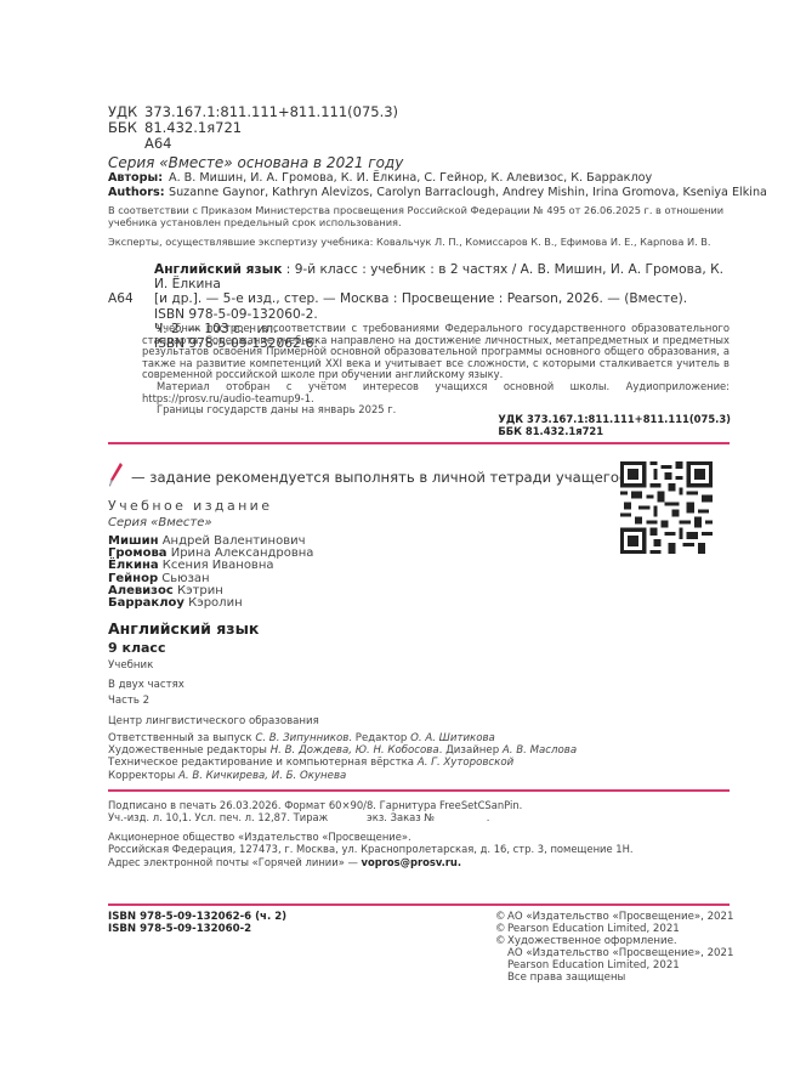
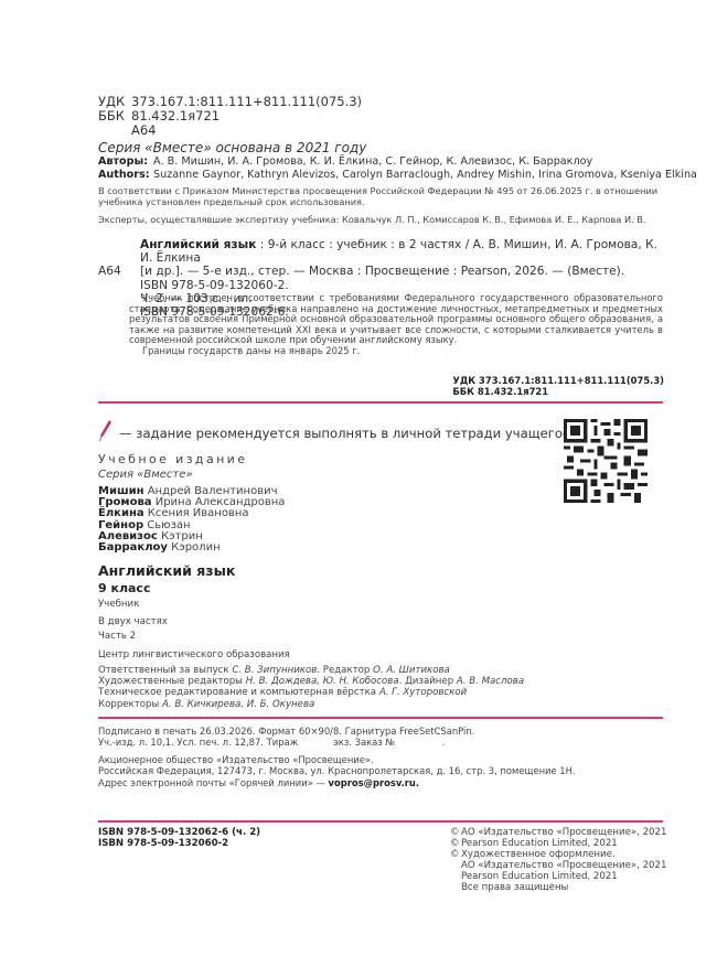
  УДК
  373.167.1:811.111+811.111(075.3)
  ББК
  81.432.1я721
  А64
  Серия «Вместе» основана в 2021 году
  Авторы:
  А. В. Мишин, И. А. Громова, К. И. Ёлкина, С. Гейнор, К. Алевизос, К. Барраклоу
  Authors:
  Suzanne Gaynor, Kathryn Alevizos, Carolyn Barraclough, Andrey Mishin, Irina Gromova, Kseniya Elkina
  В соответствии с Приказом Министерства просвещения Российской Федерации № 495 от 26.06.2025 г. в отношении учебника установлен предельный срок использования.
  Эксперты, осуществлявшие экспертизу учебника: Ковальчук Л. П., Комиссаров К. В., Ефимова И. Е., Карпова И. В.
  Английский язык : 9-й класс : учебник : в 2 частях / А. В. Мишин, И. А. Громова, К. И. Ёлкина
  А64
  [и др.]. — 5-е изд., стер. — Москва : Просвещение : Pearson, 2026. — (Вместе).
  ISBN 978-5-09-132060-2.
  Ч. 2. — 103 с. : ил.
  ISBN 978-5-09-132062-6.
  Учебник построен в соответствии с требованиями Федерального государственного образовательного стандарта. Содержание учебника направлено на достижение личностных, метапредметных и предметных результатов освоения Примерной основной образовательной программы основного общего образования, а также на развитие компетенций XXI века и учитывает все сложности, с которыми сталкивается учитель в современной российской школе при обучении английскому языку.
- Материал отобран с учётом интересов учащихся основной школы. Аудиоприложение: https://prosv.ru/audio-teamup9-1.
  Границы государств даны на январь 2025 г.
  УДК 373.167.1:811.111+811.111(075.3)
  ББК 81.432.1я721
  — задание рекомендуется выполнять в личной тетради учащего
  Учебное издание
  Серия «Вместе»
  Мишин Андрей Валентинович
  Громова Ирина Александровна
  Ёлкина Ксения Ивановна
  Гейнор Сьюзан
  Алевизос Кэтрин
  Барраклоу Кэролин
  Английский язык
  9 класс
  Учебник
  В двух частях
  Часть 2
  Центр лингвистического образования
  Ответственный за выпуск С. В. Зипунников. Редактор О. А. Шитикова
  Художественные редакторы Н. В. Дождева, Ю. Н. Кобосова. Дизайнер А. В. Маслова
  Техническое редактирование и компьютерная вёрстка А. Г. Хуторовской
  Корректоры А. В. Кичкирева, И. Б. Окунева
  Подписано в печать 26.03.2026. Формат 60×90/8. Гарнитура FreeSetCSanPin.
  Уч.-изд. л. 10,1. Усл. печ. л. 12,87. Тираж экз. Заказ № .
  Акционерное общество «Издательство «Просвещение».
  Российская Федерация, 127473, г. Москва, ул. Краснопролетарская, д. 16, стр. 3, помещение 1Н.
  Адрес электронной почты «Горячей линии» — vopros@prosv.ru.
  ISBN 978-5-09-132062-6 (ч. 2)
  ISBN 978-5-09-132060-2
  ©
  АО «Издательство «Просвещение», 2021
  ©
  Pearson Education Limited, 2021
  ©
  Художественное оформление.
  АО «Издательство «Просвещение», 2021
  Pearson Education Limited, 2021
  Все права защищены
